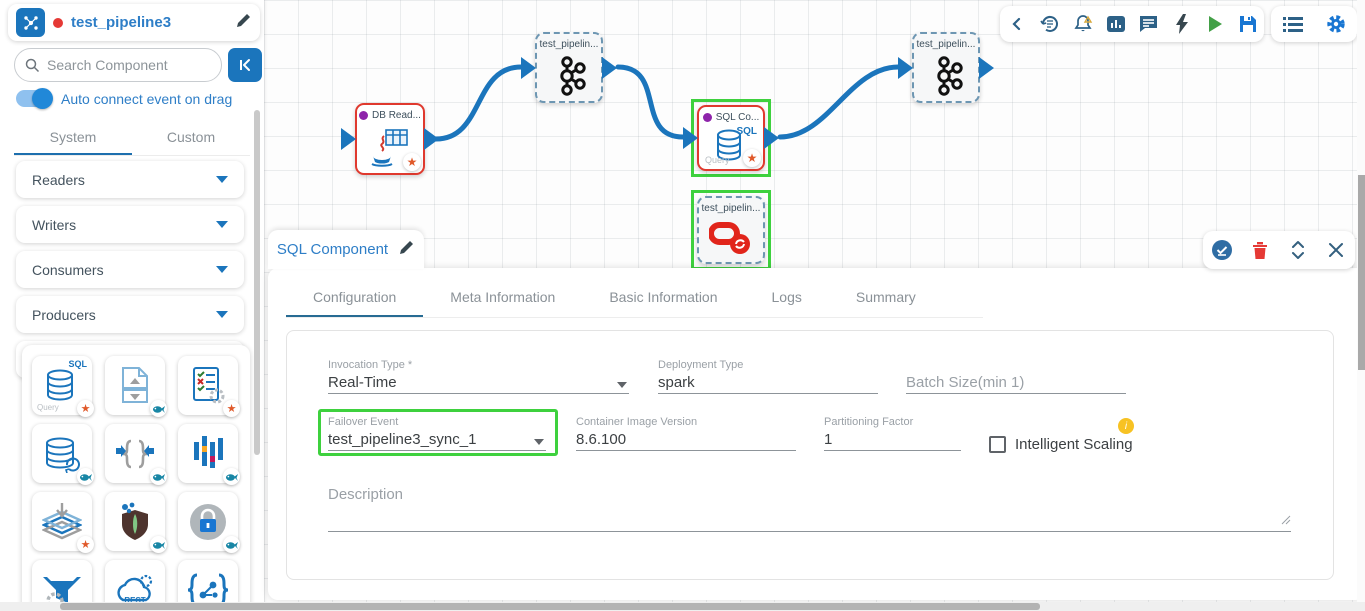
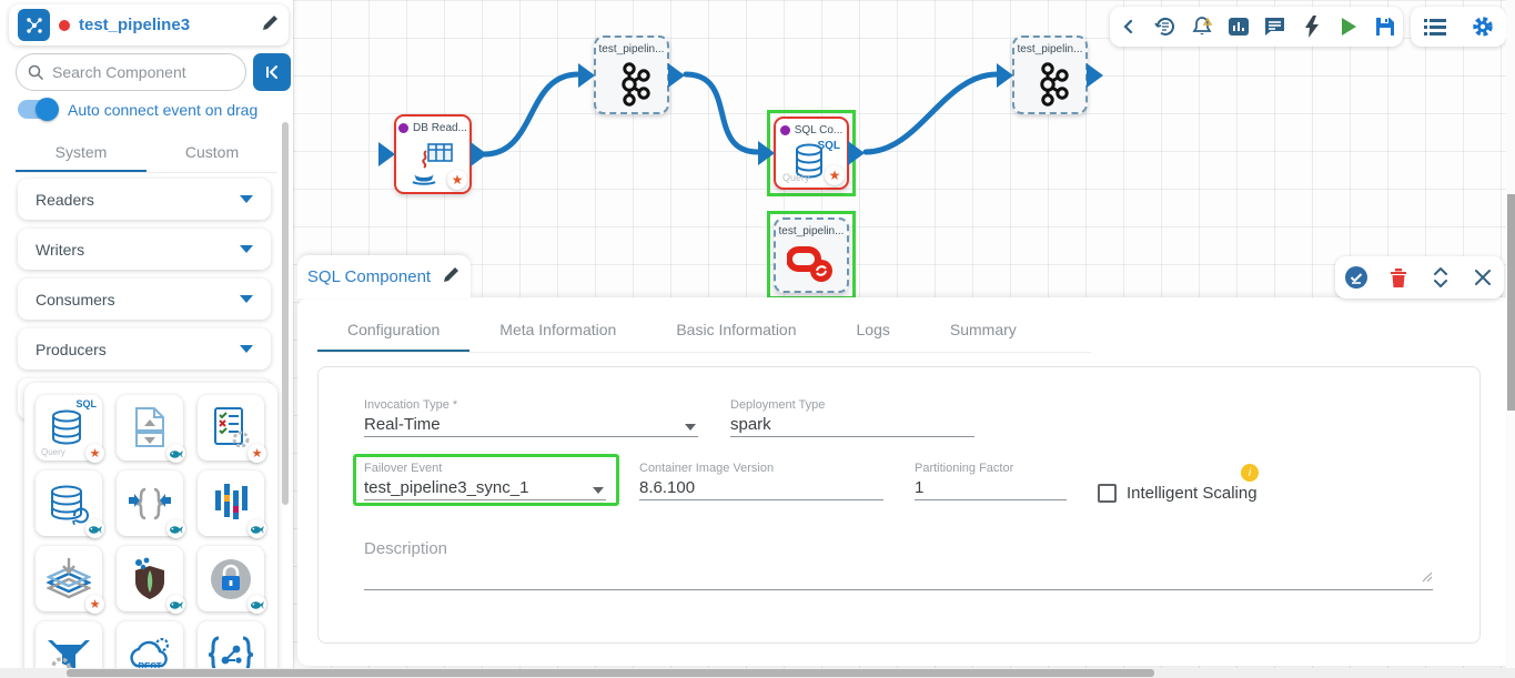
  DB Read...
  ★
  test_pipelin...
  SQL Co...
  ★
  SQL
  Query
  test_pipelin...
  test_pipelin...
  SQL Component
  Configuration
  Meta Information
  Basic Information
  Logs
  Summary
  Invocation Type *
  Real-Time
  Deployment Type
  spark
- Batch Size(min 1)
  Failover Event
  test_pipeline3_sync_1
  Container Image Version
  8.6.100
  Partitioning Factor
  1
  Intelligent Scaling
  i
  Description
  test_pipeline3
  Search Component
  Auto connect event on drag
  System
  Custom
  Readers
  Writers
  Consumers
  Producers
  SQL
  Query
  ★
  ★
  ★
  REST
